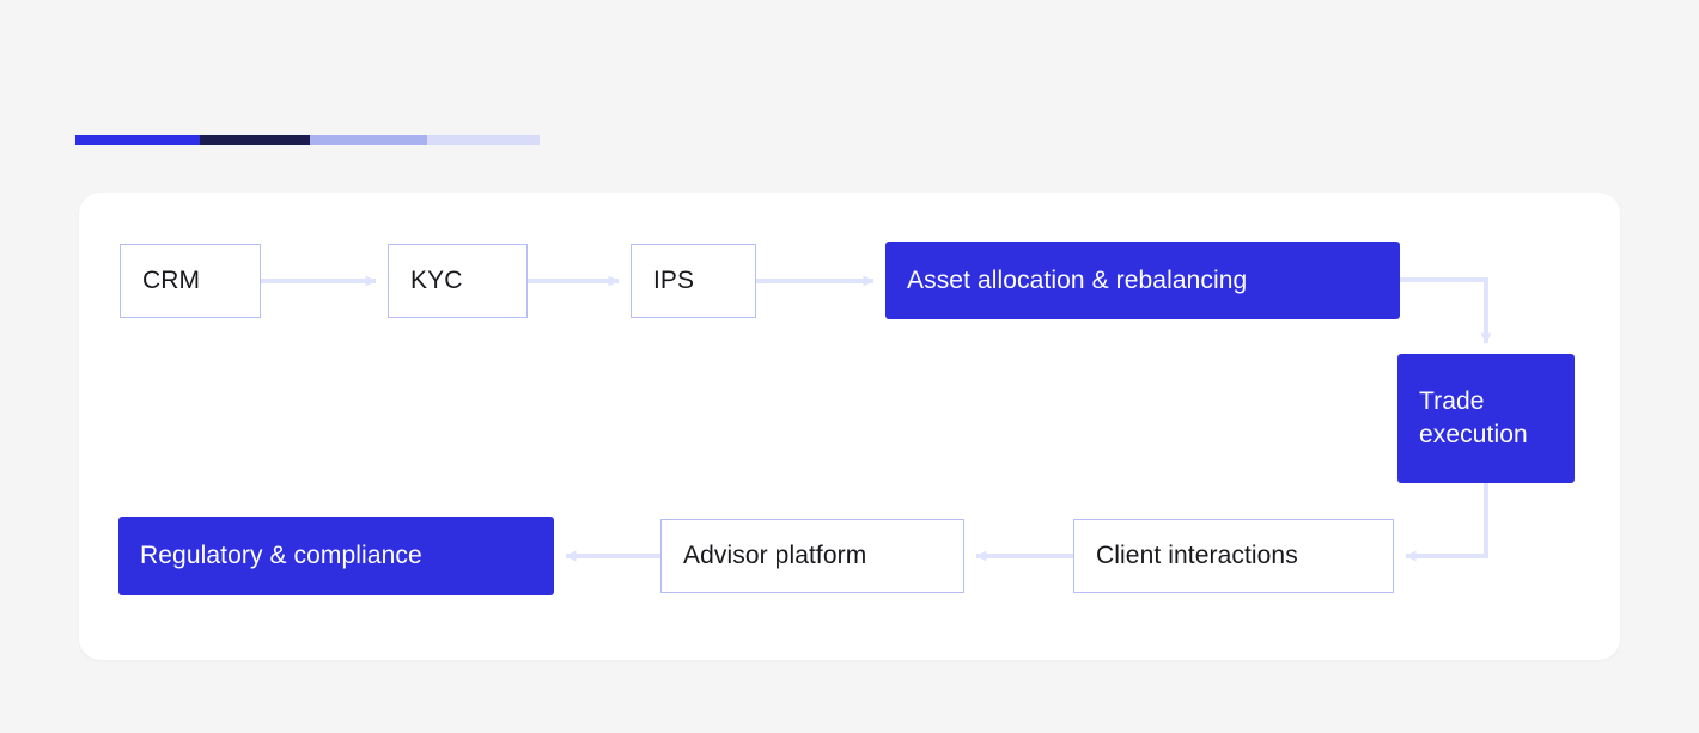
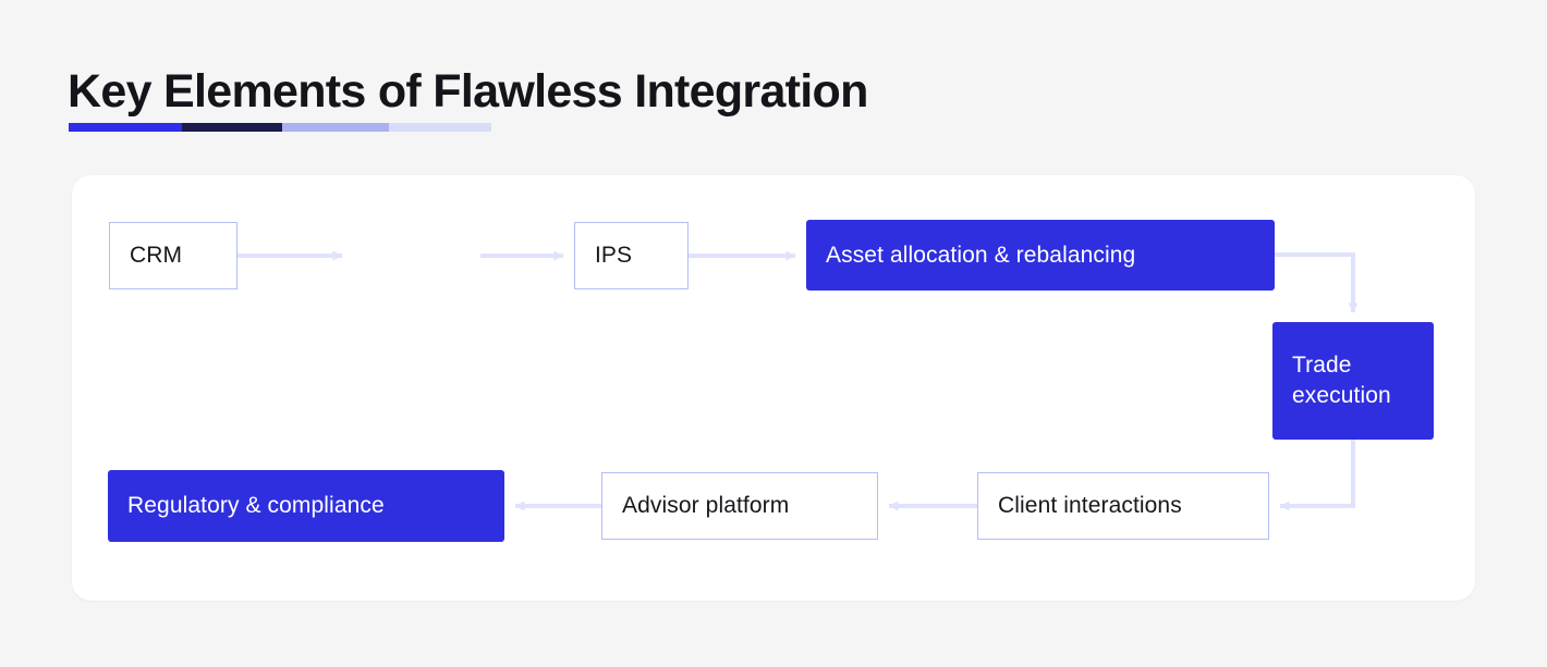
+ Key Elements of Flawless Integration
  CRM
- KYC
  IPS
  Asset allocation & rebalancing
  Trade execution
  Client interactions
  Advisor platform
  Regulatory & compliance
